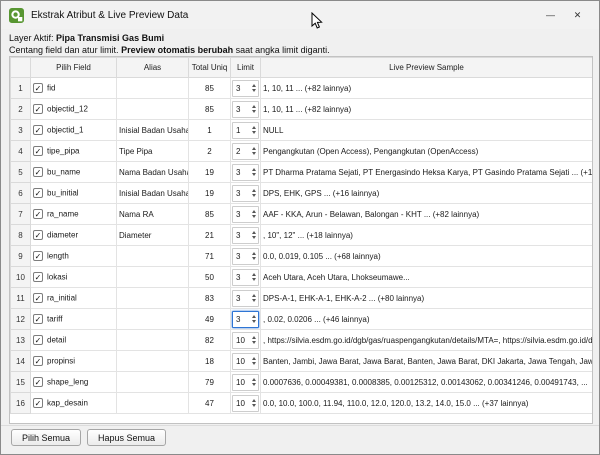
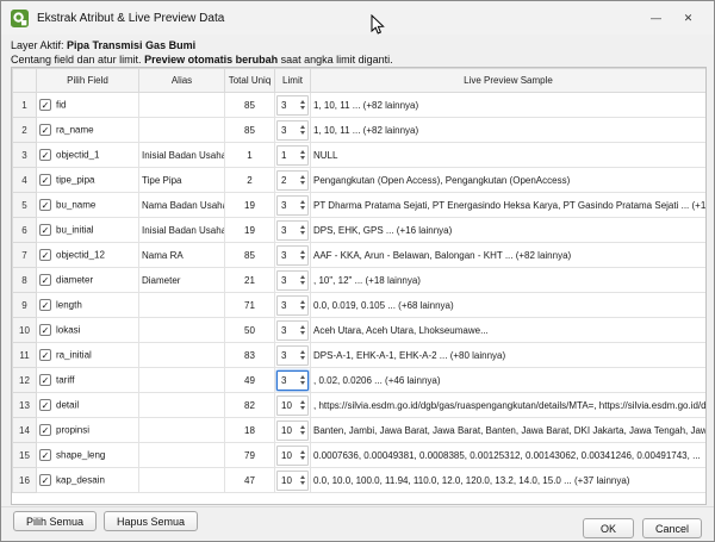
  Ekstrak Atribut & Live Preview Data
  —
  ✕
  Layer Aktif: Pipa Transmisi Gas Bumi
  Centang field dan atur limit. Preview otomatis berubah saat angka limit diganti.
  	Pilih Field	Alias	Total Uniq	Limit	Live Preview Sample
  1	✓ fid		85	3	1, 10, 11 ... (+82 lainnya)
- 2	✓ objectid_12		85	3	1, 10, 11 ... (+82 lainnya)
+ 2	✓ ra_name		85	3	1, 10, 11 ... (+82 lainnya)
  3	✓ objectid_1	Inisial Badan Usaha	1	1	NULL
  4	✓ tipe_pipa	Tipe Pipa	2	2	Pengangkutan (Open Access), Pengangkutan (OpenAccess)
  5	✓ bu_name	Nama Badan Usah	19	3	PT Dharma Pratama Sejati, PT Energasindo Heksa Karya, PT Gasindo Pratama Sejati ... (+1
  6	✓ bu_initial	Inisial Badan Usaha	19	3	DPS, EHK, GPS ... (+16 lainnya)
- 7	✓ ra_name	Nama RA	85	3	AAF - KKA, Arun - Belawan, Balongan - KHT ... (+82 lainnya)
+ 7	✓ objectid_12	Nama RA	85	3	AAF - KKA, Arun - Belawan, Balongan - KHT ... (+82 lainnya)
  8	✓ diameter	Diameter	21	3	, 10", 12" ... (+18 lainnya)
  9	✓ length		71	3	0.0, 0.019, 0.105 ... (+68 lainnya)
  10	✓ lokasi		50	3	Aceh Utara, Aceh Utara, Lhokseumawe...
  11	✓ ra_initial		83	3	DPS-A-1, EHK-A-1, EHK-A-2 ... (+80 lainnya)
  12	✓ tariff		49	3	, 0.02, 0.0206 ... (+46 lainnya)
  13	✓ detail		82	10	, https://silvia.esdm.go.id/dgb/gas/ruaspengangkutan/details/MTA=, https://silvia.esdm.go.id/d
  14	✓ propinsi		18	10	Banten, Jambi, Jawa Barat, Jawa Barat, Banten, Jawa Barat, DKI Jakarta, Jawa Tengah, Jaw
  15	✓ shape_leng		79	10	0.0007636, 0.00049381, 0.0008385, 0.00125312, 0.00143062, 0.00341246, 0.00491743, ...
  16	✓ kap_desain		47	10	0.0, 10.0, 100.0, 11.94, 110.0, 12.0, 120.0, 13.2, 14.0, 15.0 ... (+37 lainnya)
  Pilih Semua
  Hapus Semua
+ OK
+ Cancel
